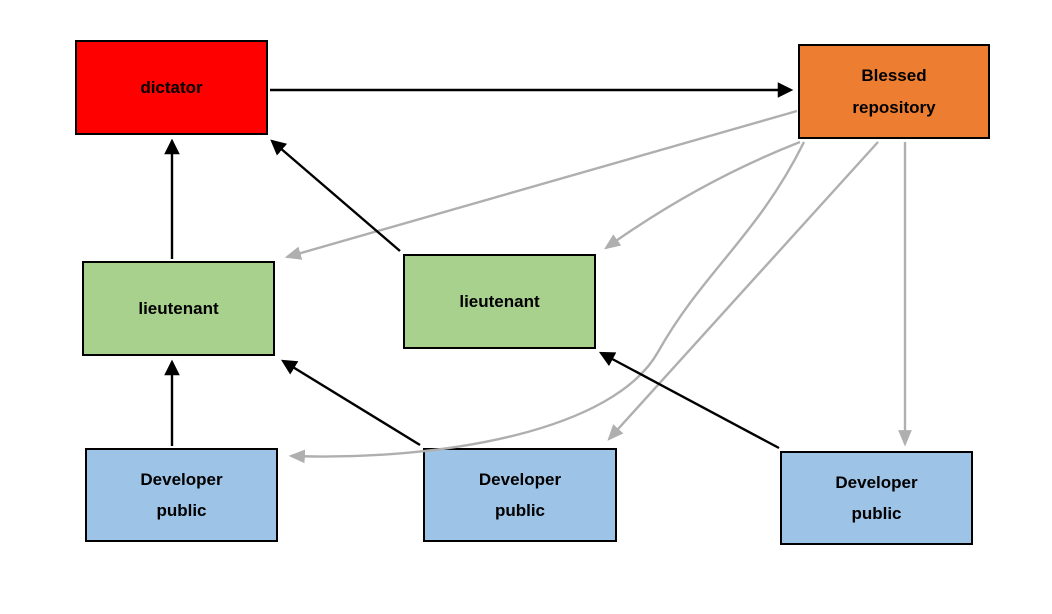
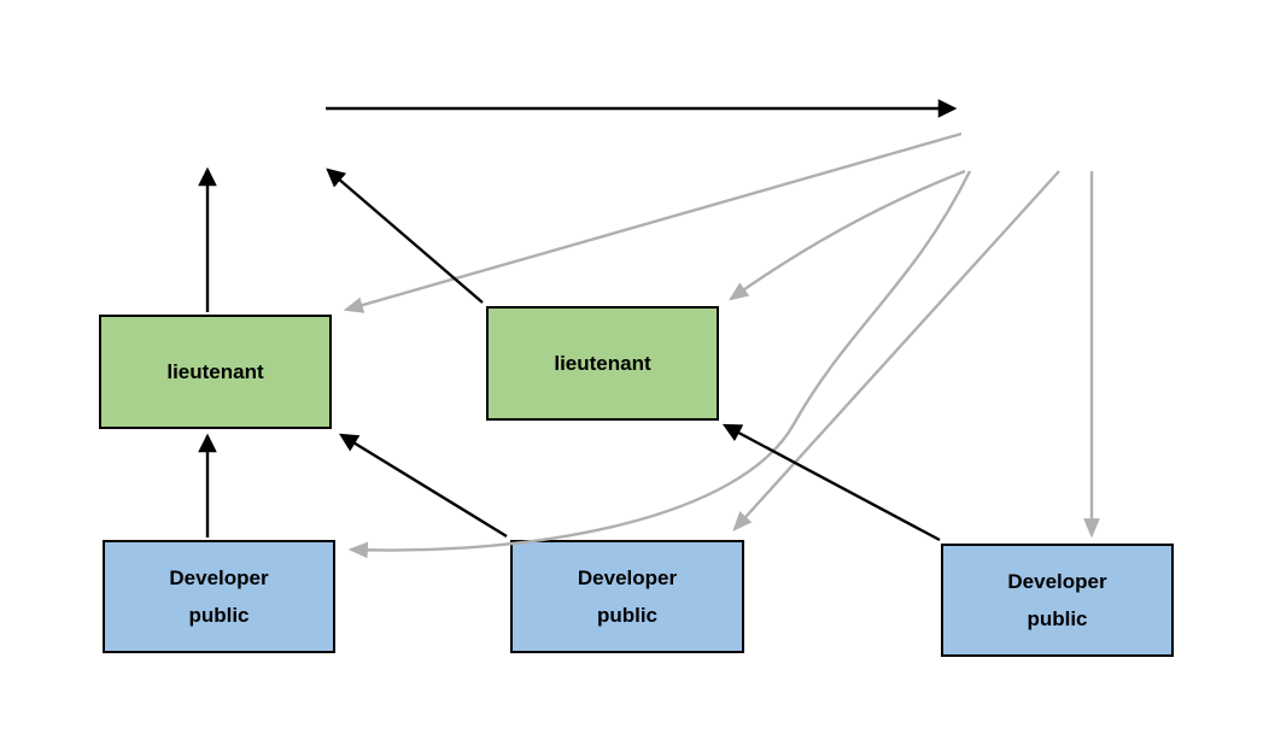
- dictator
- Blessed
- repository
  lieutenant
  lieutenant
  Developer
  public
  Developer
  public
  Developer
  public
